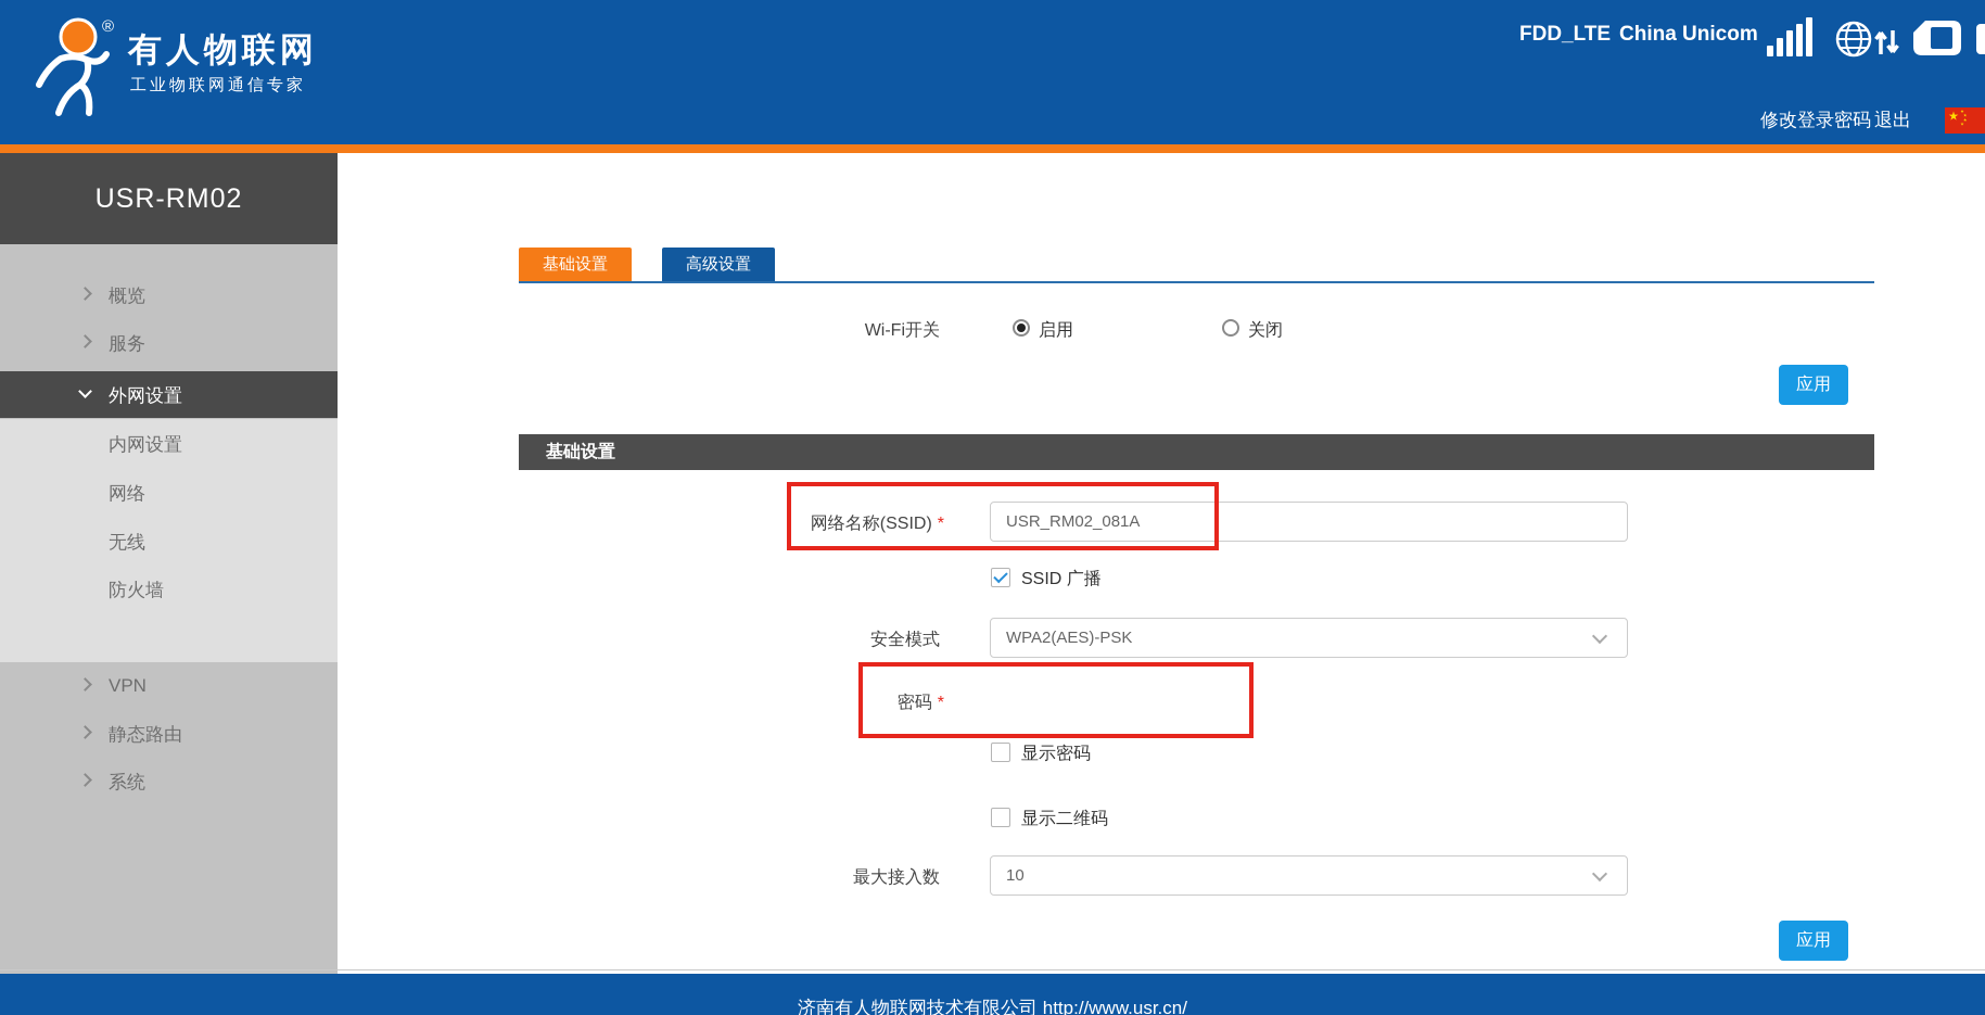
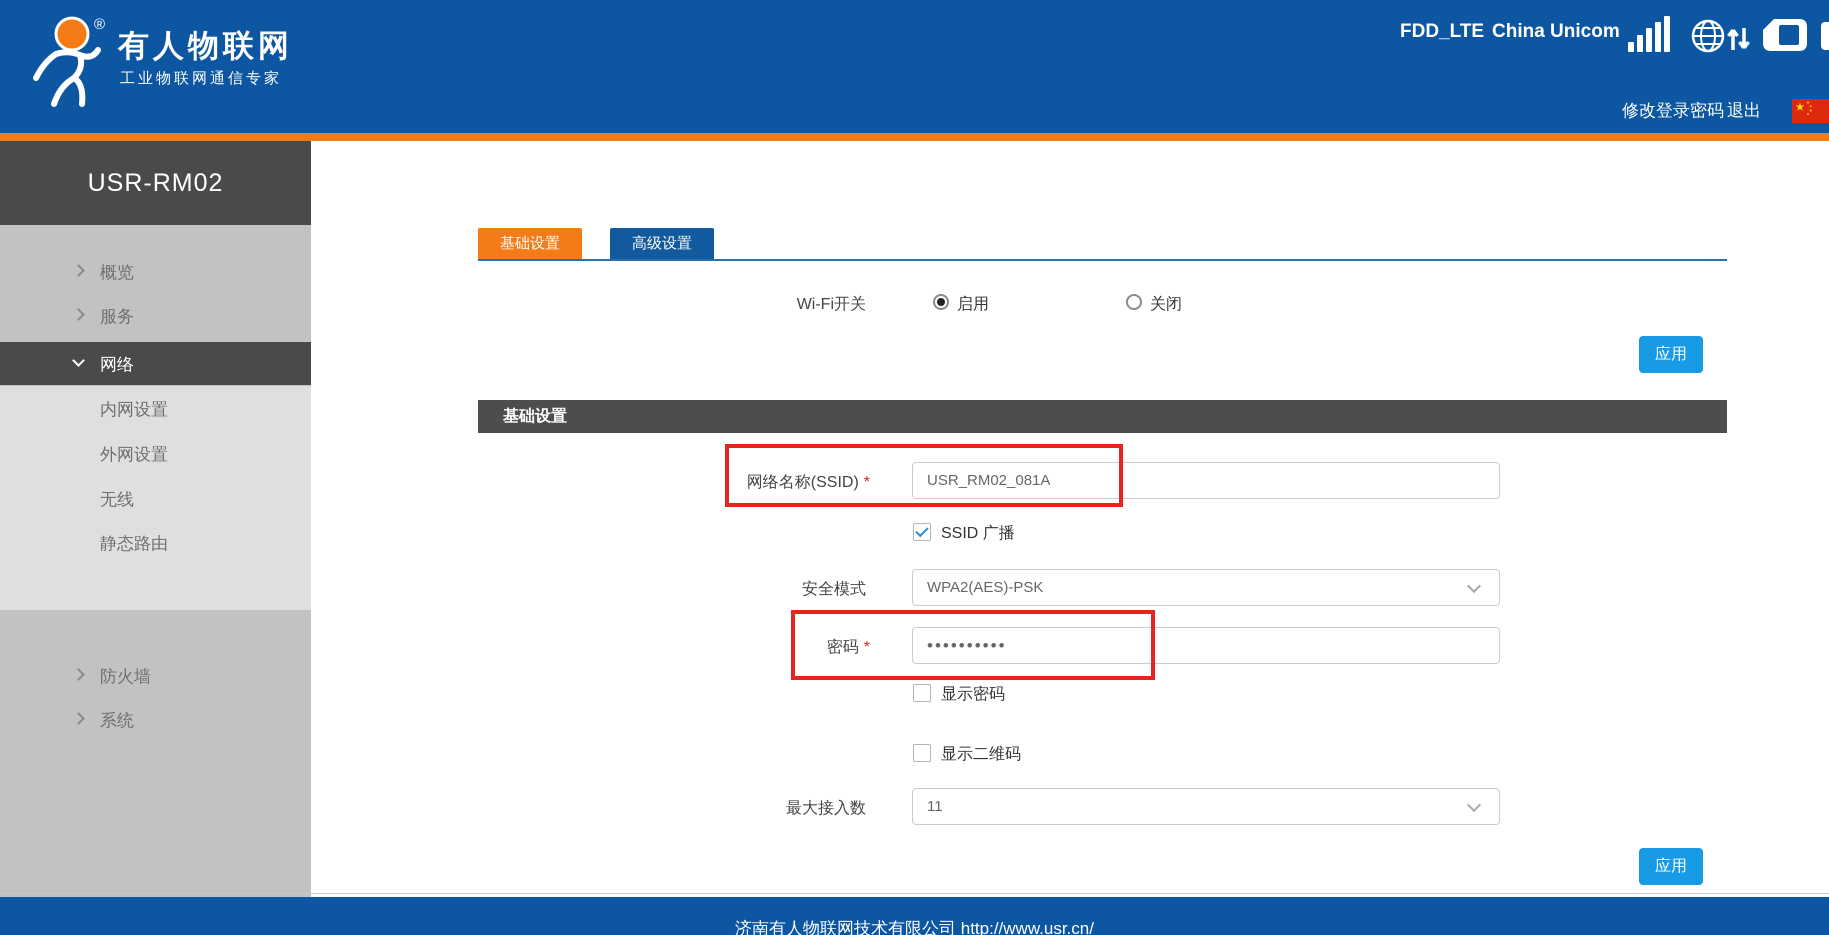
  ®
  有人物联网
  工业物联网通信专家
  FDD_LTE
  China Unicom
  修改登录密码
  退出
  USR-RM02
  概览
  服务
- 外网设置
+ 网络
  内网设置
- 网络
+ 外网设置
  无线
- 防火墙
+ 静态路由
- VPN
- 静态路由
+ 防火墙
  系统
  基础设置
  高级设置
  Wi-Fi开关
  启用
  关闭
  应用
  基础设置
  网络名称(SSID) *
  USR_RM02_081A
  SSID 广播
  安全模式
  WPA2(AES)-PSK
  密码 *
+ ••••••••••
  显示密码
  显示二维码
  最大接入数
- 10
+ 11
  应用
  济南有人物联网技术有限公司 http://www.usr.cn/
